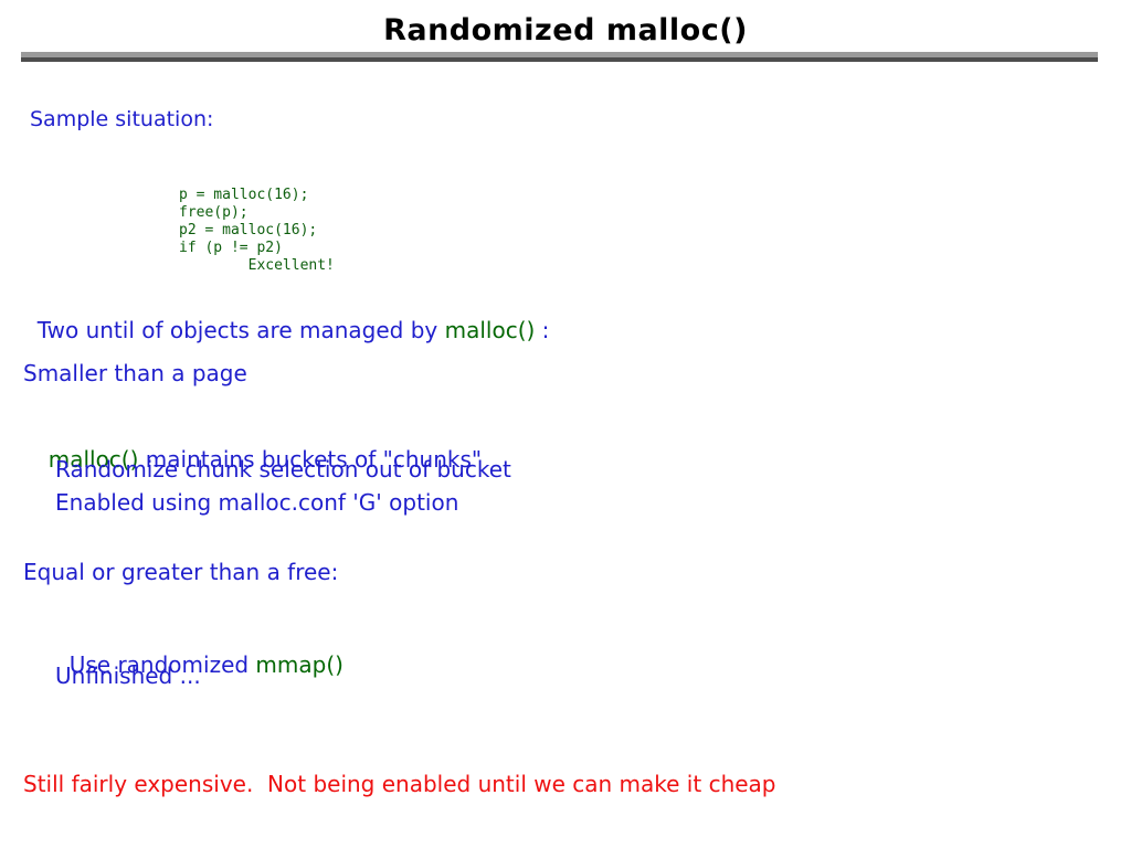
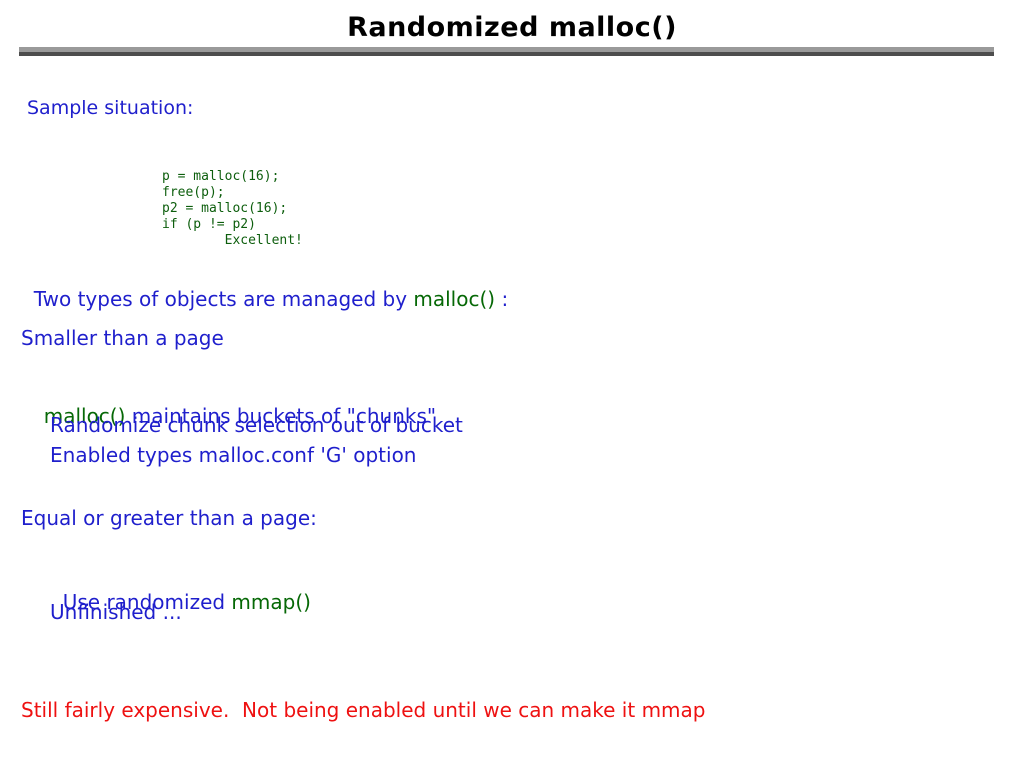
  Randomized malloc()
  Sample situation:
  p = malloc(16);
  free(p);
  p2 = malloc(16);
  if (p != p2)
  Excellent!
- Two until of objects are managed by malloc() :
+ Two types of objects are managed by malloc() :
  Smaller than a page
  malloc() maintains buckets of "chunks"
  Randomize chunk selection out of bucket
- Enabled using malloc.conf 'G' option
+ Enabled types malloc.conf 'G' option
- Equal or greater than a free:
+ Equal or greater than a page:
  Use randomized mmap()
  Unfinished ...
- Still fairly expensive. Not being enabled until we can make it cheap
+ Still fairly expensive. Not being enabled until we can make it mmap
